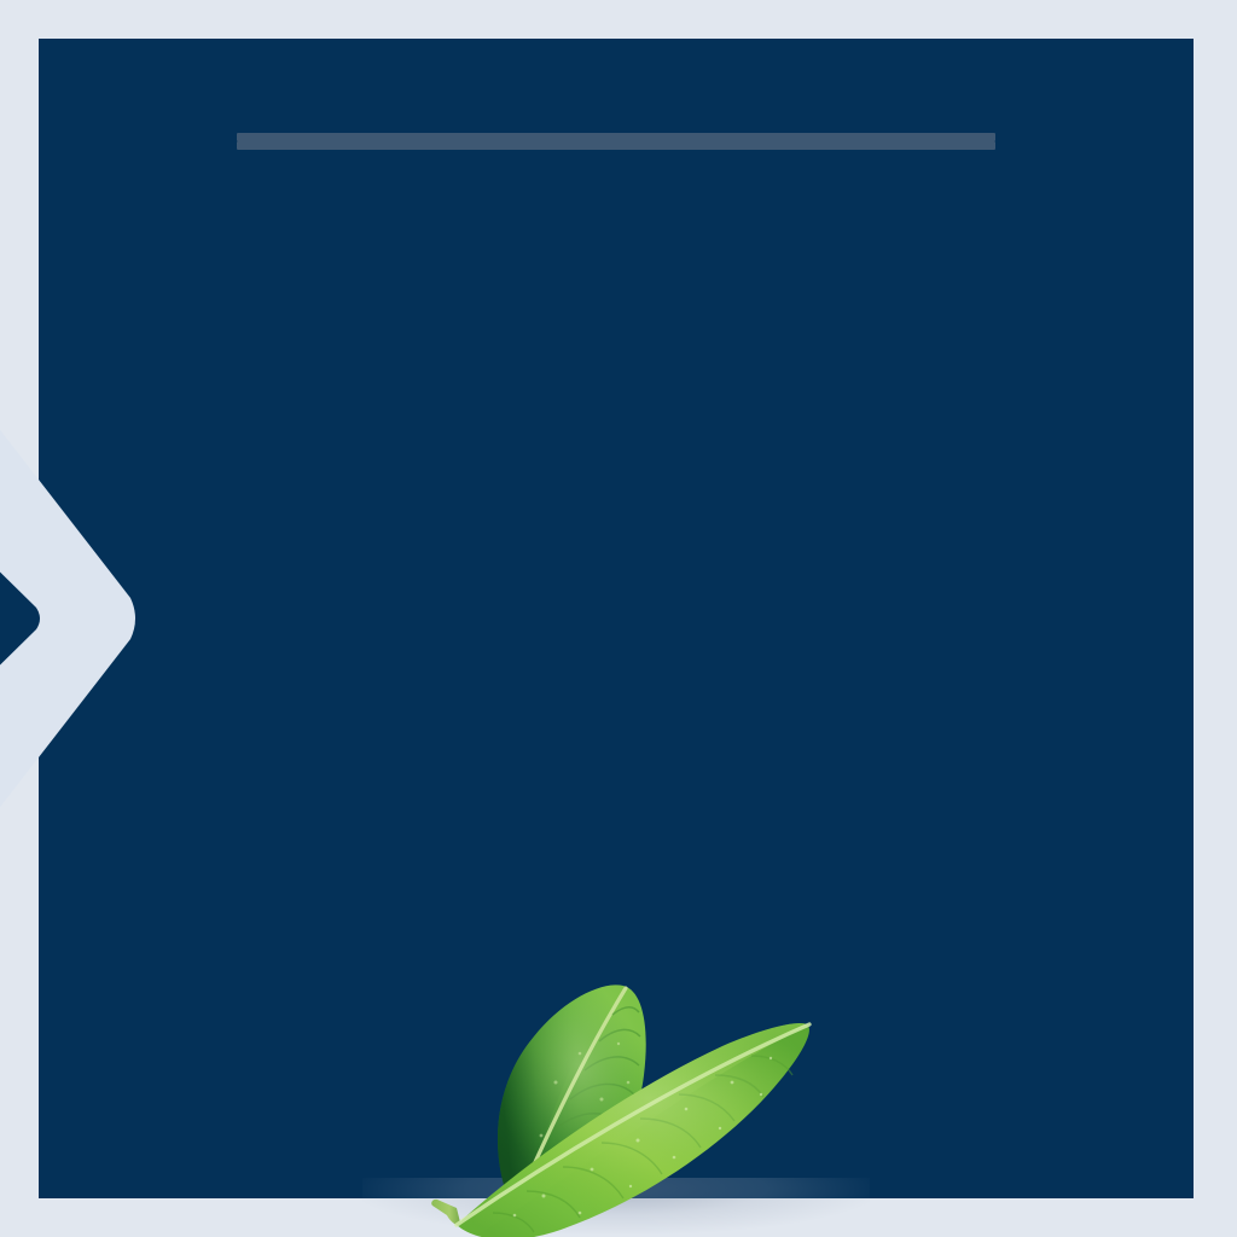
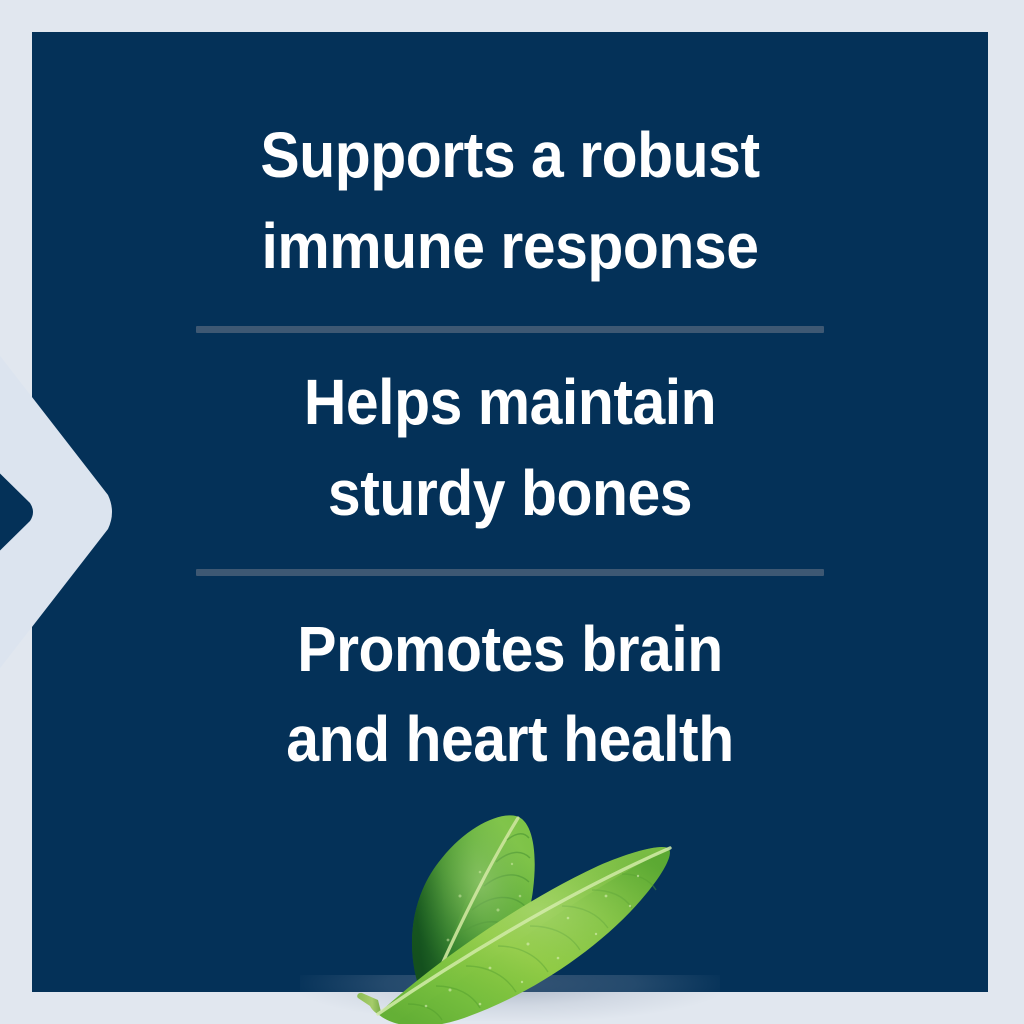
+ Supports a robust
+ immune response
+ Helps maintain
+ sturdy bones
+ Promotes brain
+ and heart health
